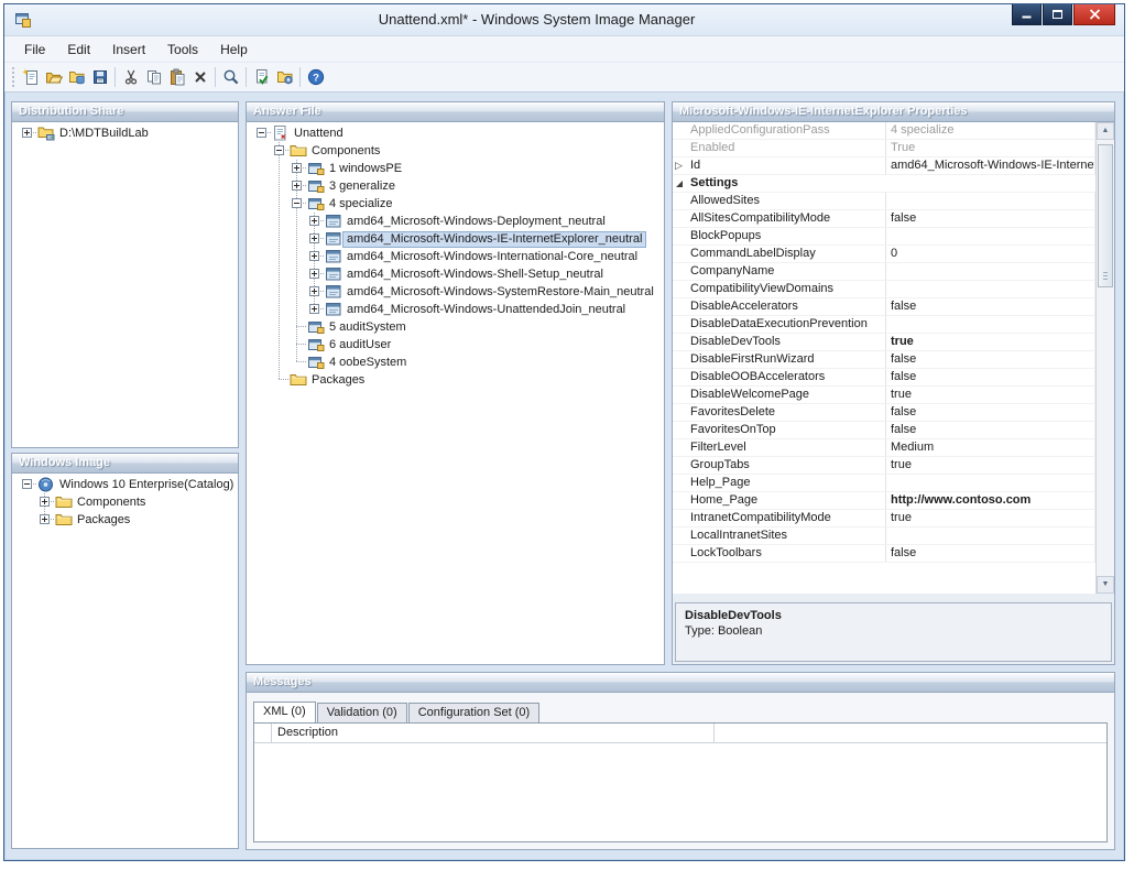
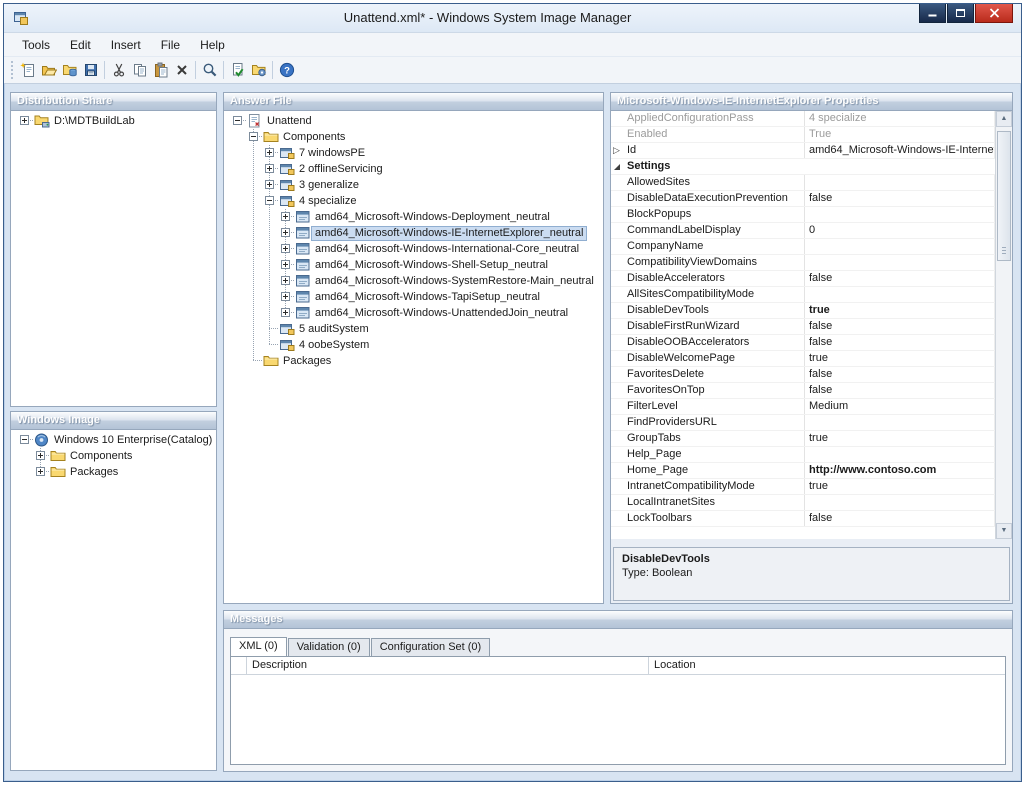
  Unattend.xml* - Windows System Image Manager
- File
+ Tools
  Edit
  Insert
- Tools
+ File
  Help
  ?
  Distribution Share
  D:\MDTBuildLab
  Windows Image
  Windows 10 Enterprise(Catalog)
  Components
  Packages
  Answer File
  Unattend
  Components
- 1 windowsPE
+ 7 windowsPE
+ 2 offlineServicing
  3 generalize
  4 specialize
  amd64_Microsoft-Windows-Deployment_neutral
  amd64_Microsoft-Windows-IE-InternetExplorer_neutral
  amd64_Microsoft-Windows-International-Core_neutral
  amd64_Microsoft-Windows-Shell-Setup_neutral
  amd64_Microsoft-Windows-SystemRestore-Main_neutral
+ amd64_Microsoft-Windows-TapiSetup_neutral
  amd64_Microsoft-Windows-UnattendedJoin_neutral
  5 auditSystem
- 6 auditUser
  4 oobeSystem
  Packages
  Microsoft-Windows-IE-InternetExplorer Properties
  AppliedConfigurationPass
  4 specialize
  Enabled
  True
  Id
  amd64_Microsoft-Windows-IE-Interne
  Settings
  AllowedSites
- AllSitesCompatibilityMode
+ DisableDataExecutionPrevention
  false
  BlockPopups
  CommandLabelDisplay
  0
  CompanyName
  CompatibilityViewDomains
  DisableAccelerators
  false
- DisableDataExecutionPrevention
+ AllSitesCompatibilityMode
  DisableDevTools
  true
  DisableFirstRunWizard
  false
  DisableOOBAccelerators
  false
  DisableWelcomePage
  true
  FavoritesDelete
  false
  FavoritesOnTop
  false
  FilterLevel
  Medium
+ FindProvidersURL
  GroupTabs
  true
  Help_Page
  Home_Page
  http://www.contoso.com
  IntranetCompatibilityMode
  true
  LocalIntranetSites
  LockToolbars
  false
  DisableDevTools
  Type: Boolean
  Messages
  XML (0) Validation (0) Configuration Set (0)
  Description
+ Location
